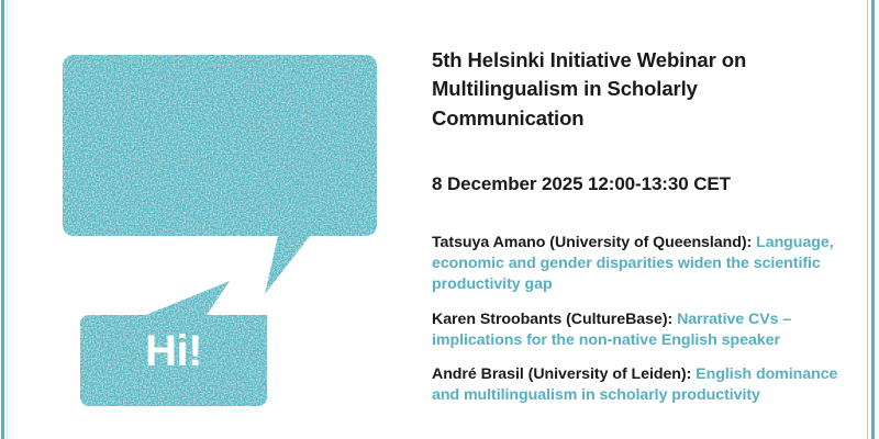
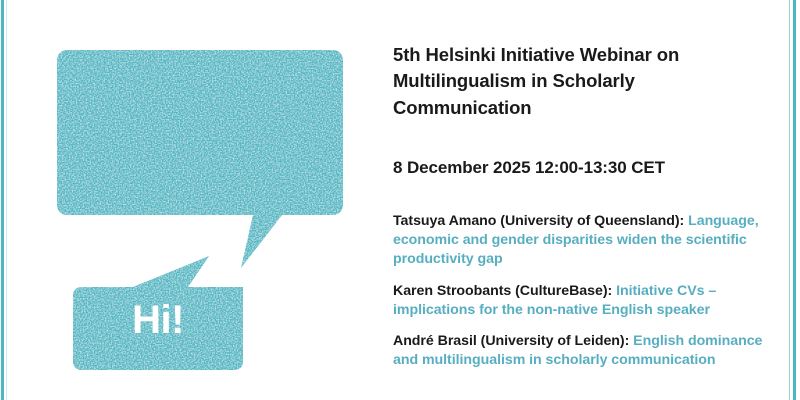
  Hi!
  5th Helsinki Initiative Webinar on Multilingualism in Scholarly Communication
  8 December 2025 12:00-13:30 CET
  Tatsuya Amano (University of Queensland): Language, economic and gender disparities widen the scientific productivity gap
- Karen Stroobants (CultureBase): Narrative CVs – implications for the non-native English speaker
+ Karen Stroobants (CultureBase): Initiative CVs – implications for the non-native English speaker
- André Brasil (University of Leiden): English dominance and multilingualism in scholarly productivity
+ André Brasil (University of Leiden): English dominance and multilingualism in scholarly communication
